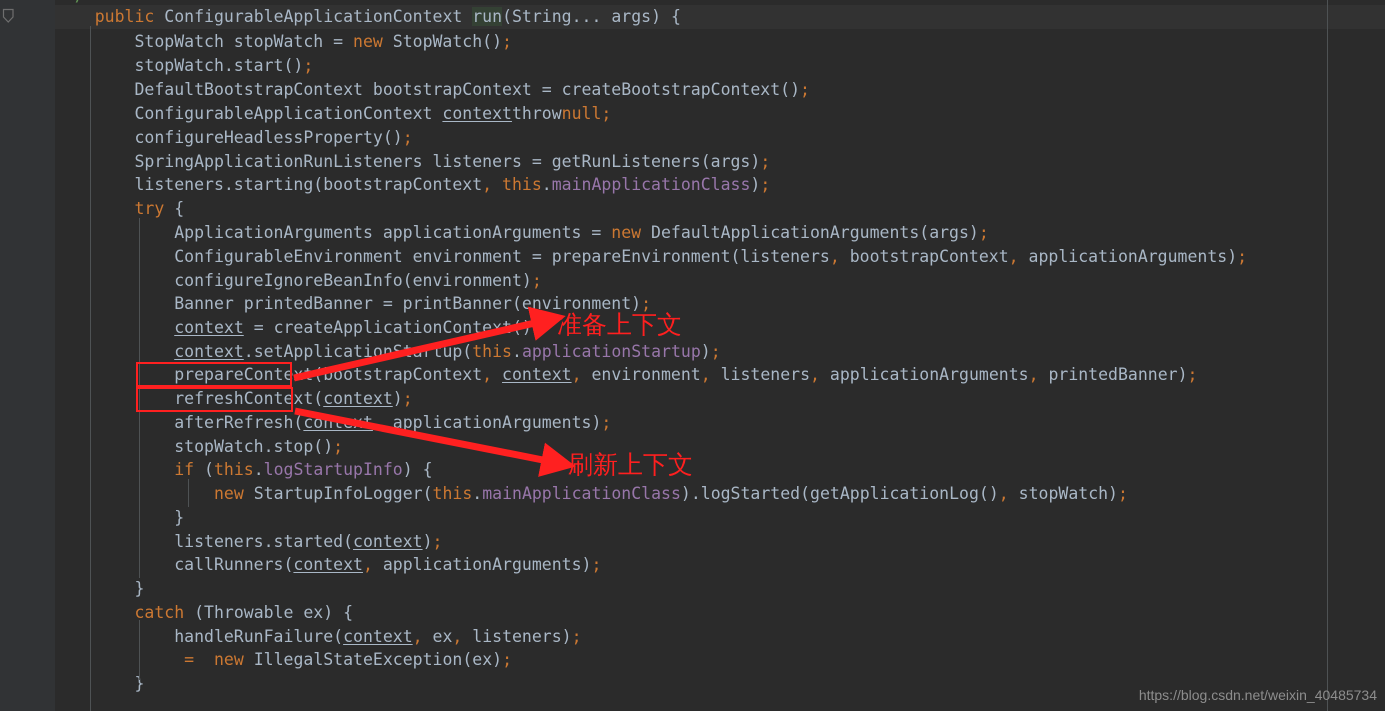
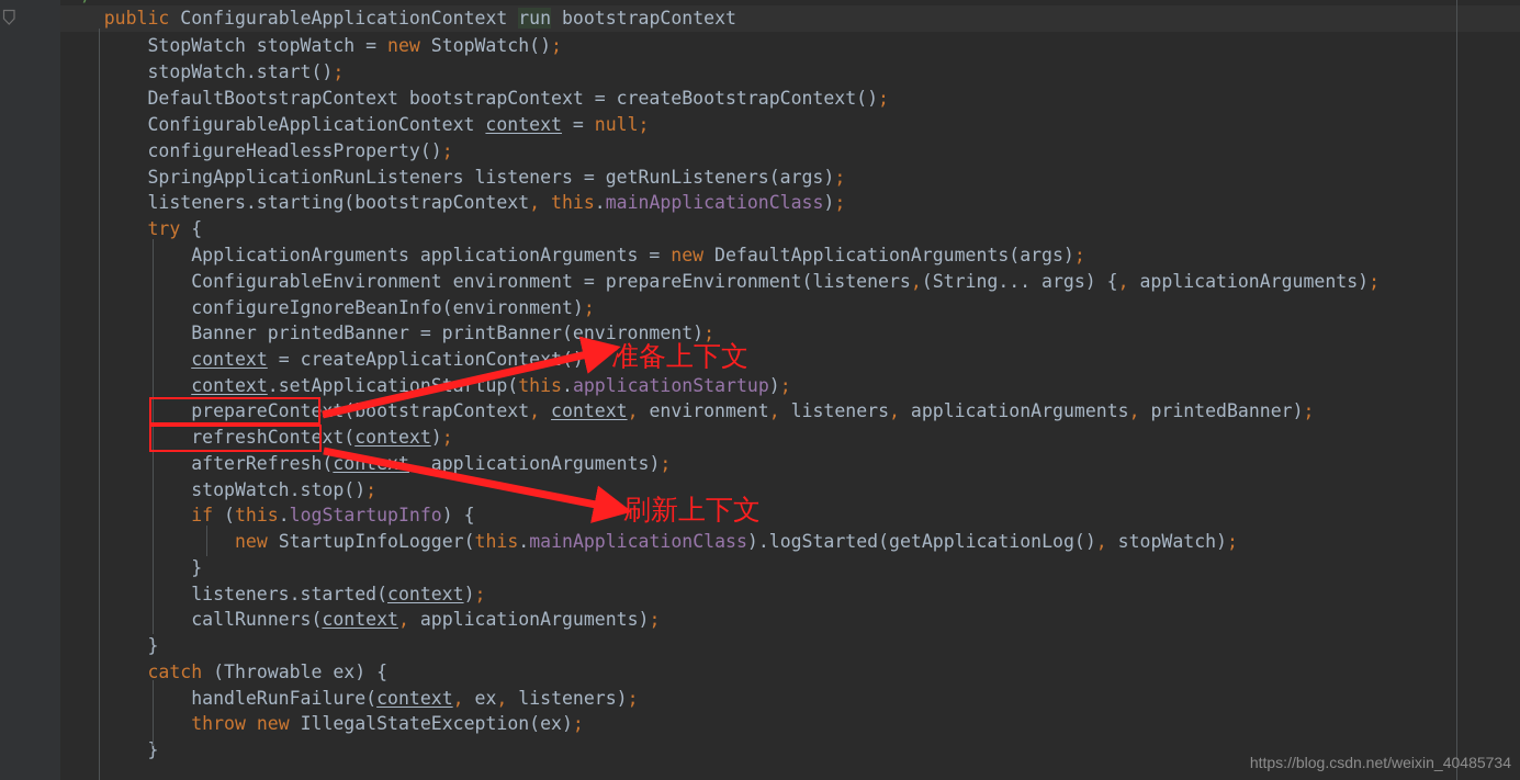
- public ConfigurableApplicationContext run(String... args) {
+ public ConfigurableApplicationContext run bootstrapContext
  StopWatch stopWatch = new StopWatch();
  stopWatch.start();
  DefaultBootstrapContext bootstrapContext = createBootstrapContext();
- ConfigurableApplicationContext contextthrownull;
+ ConfigurableApplicationContext context = null;
  configureHeadlessProperty();
  SpringApplicationRunListeners listeners = getRunListeners(args);
  listeners.starting(bootstrapContext, this.mainApplicationClass);
  try {
  ApplicationArguments applicationArguments = new DefaultApplicationArguments(args);
- ConfigurableEnvironment environment = prepareEnvironment(listeners, bootstrapContext, applicationArguments);
+ ConfigurableEnvironment environment = prepareEnvironment(listeners,(String... args) {, applicationArguments);
  configureIgnoreBeanInfo(environment);
  Banner printedBanner = printBanner(environment);
  context = createApplicationContex ;
  context.setApplicationrtup(this.applicationStartup);
  prepareContebootstrapContext, context, environment, listeners, applicationArguments, printedBanner);
  refreshContext(context);
  afterRefresh(con , applicationArguments);
  stopWatch.stop();
  if (this.logStartupInfo) {
  new StartupInfoLogger(this.mainApplicationClass).logStarted(getApplicationLog(), stopWatch);
  }
  listeners.started(context);
  callRunners(context, applicationArguments);
  }
  catch (Throwable ex) {
  handleRunFailure(context, ex, listeners);
- = new IllegalStateException(ex);
+ throw new IllegalStateException(ex);
  }
  准备上下文
  刷新上下文
  https://blog.csdn.net/weixin_40485734
